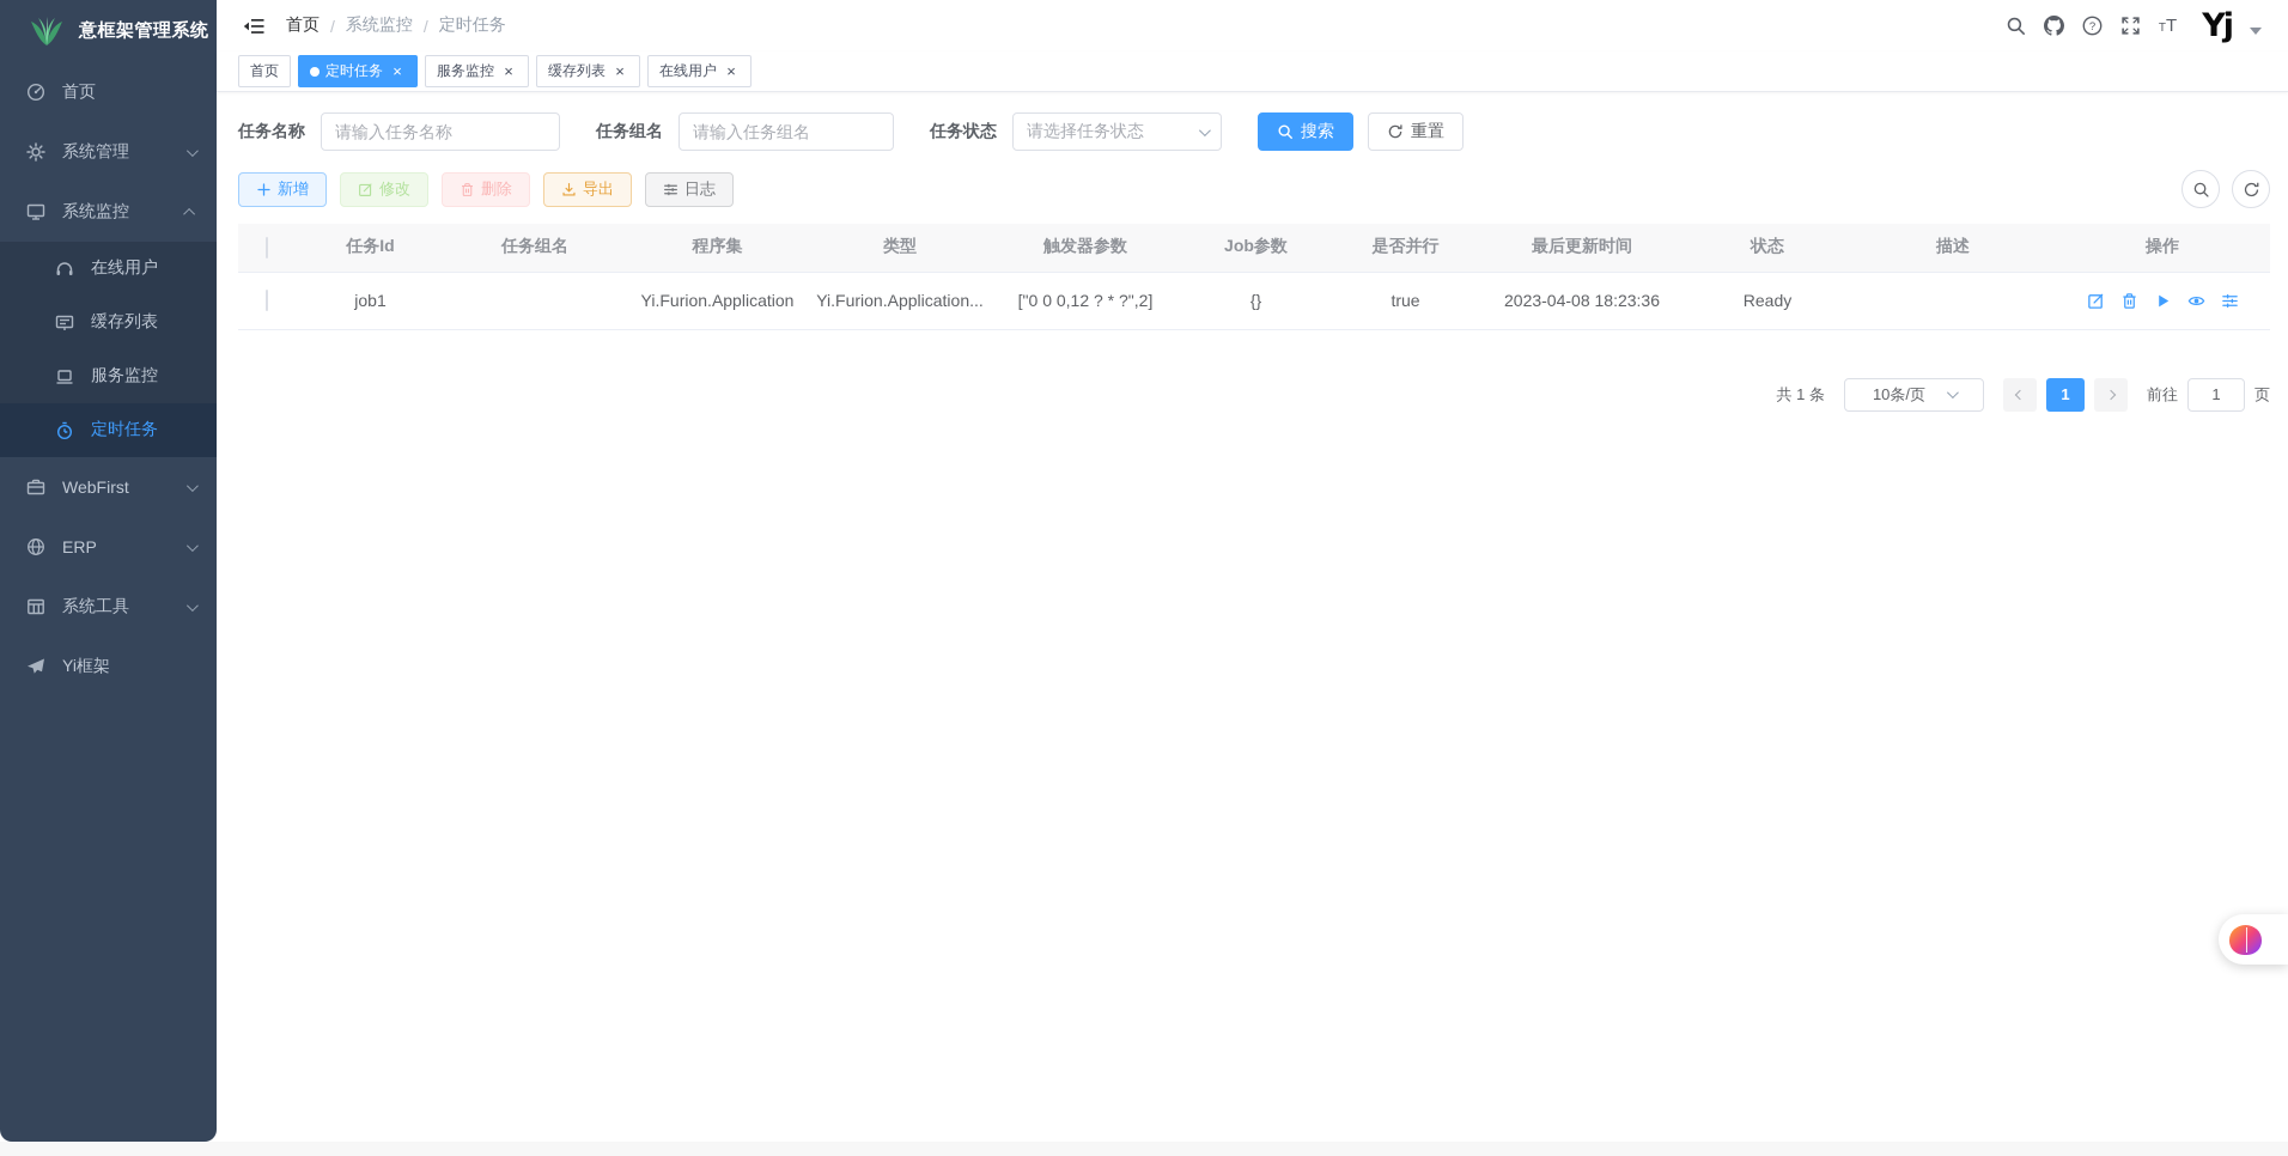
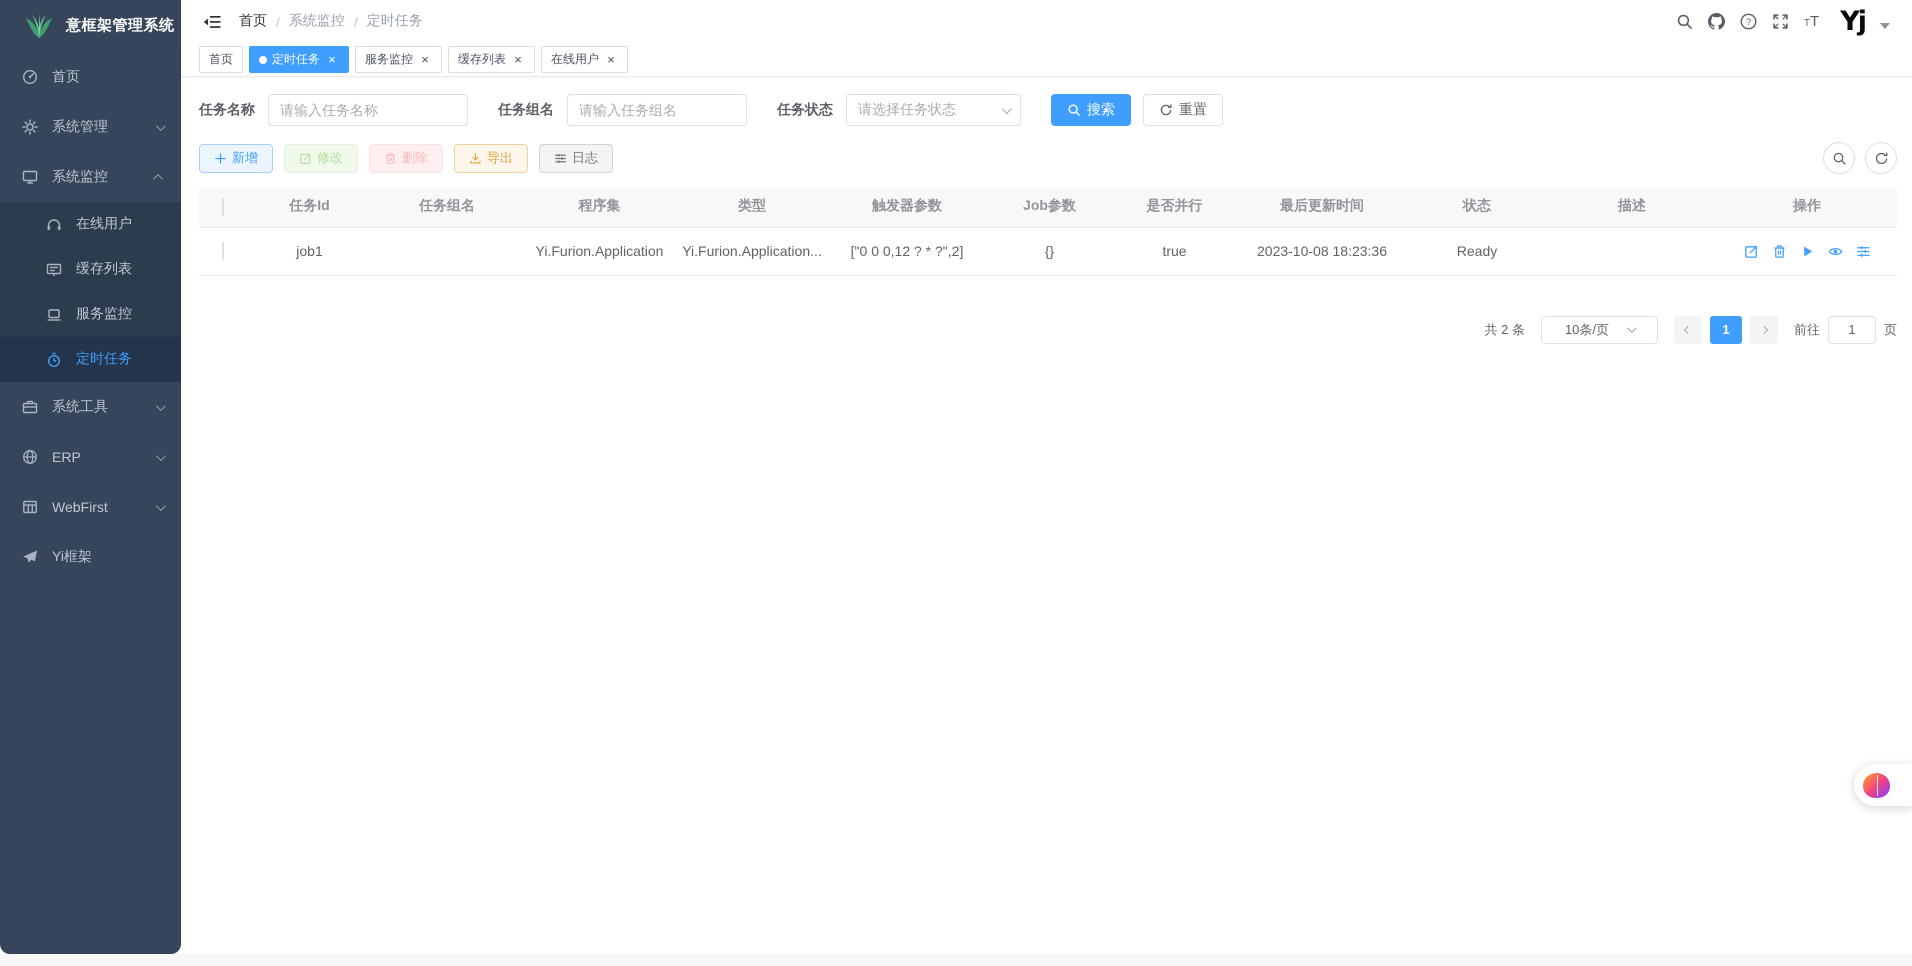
  意框架管理系统
  首页
  系统管理
  系统监控
  在线用户
  缓存列表
  服务监控
  定时任务
- WebFirst
+ 系统工具
  ERP
- 系统工具
+ WebFirst
  Yi框架
  首页
  /
  系统监控
  /
  定时任务
  ?
  TT
  Yj
  首页
  定时任务
  ×
  服务监控
  ×
  缓存列表
  ×
  在线用户
  ×
  任务名称
  请输入任务名称
  任务组名
  请输入任务组名
  任务状态
  请选择任务状态
  搜索
  重置
  新增
  修改
  删除
  导出
  日志
  	任务Id	任务组名	程序集	类型	触发器参数	Job参数	是否并行	最后更新时间	状态	描述	操作
- 	job1		Yi.Furion.Application	Yi.Furion.Application...	["0 0 0,12 ? * ?",2]	{}	true	2023-04-08 18:23:36	Ready
+ 	job1		Yi.Furion.Application	Yi.Furion.Application...	["0 0 0,12 ? * ?",2]	{}	true	2023-10-08 18:23:36	Ready
- 共 1 条
+ 共 2 条
  10条/页
  1
  前往
  1
  页
